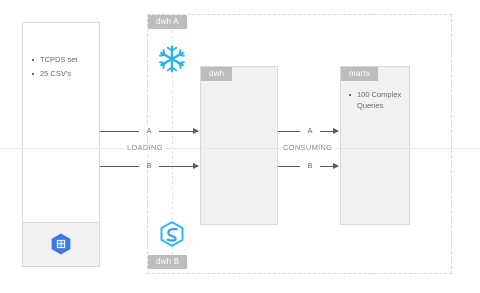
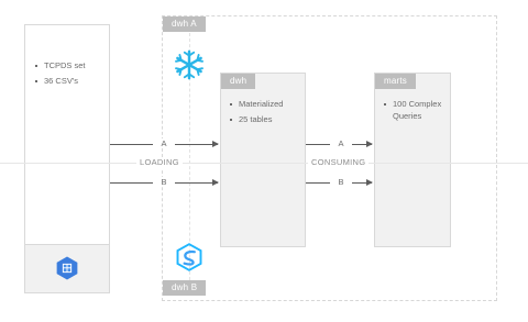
  dwh A
  dwh B
  TCPDS set
- 25 CSV's
+ 36 CSV's
  dwh
+ Materialized
+ 25 tables
  marts
  100 Complex
  Queries
  A
  LOADING
  B
  A
  CONSUMING
  B
